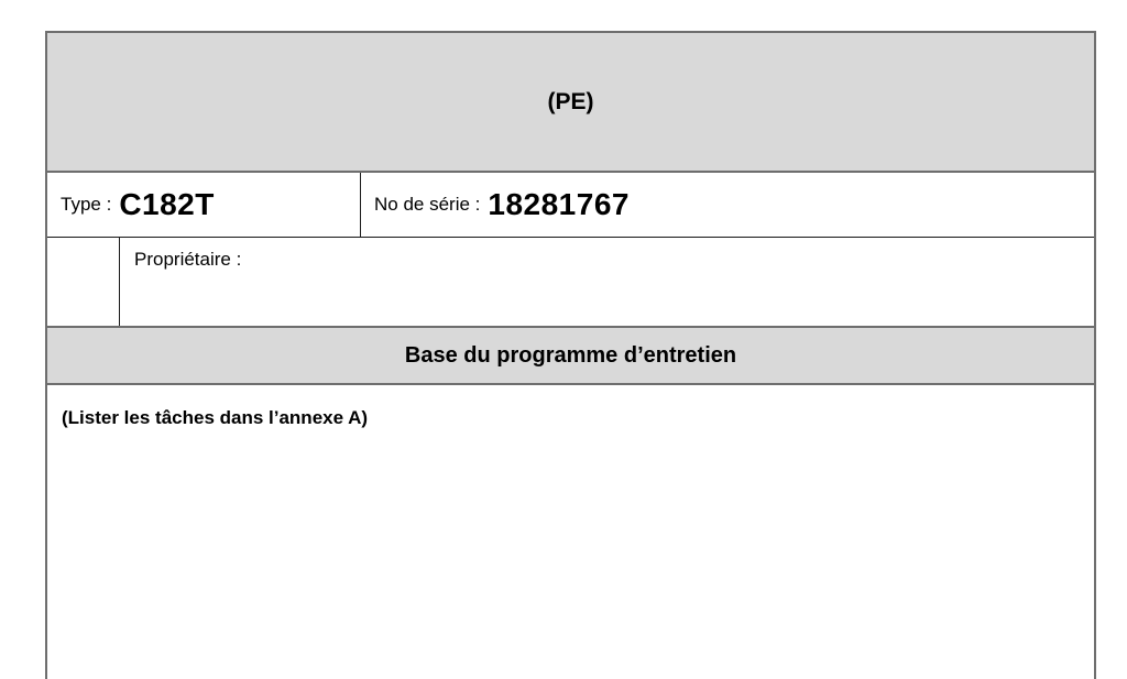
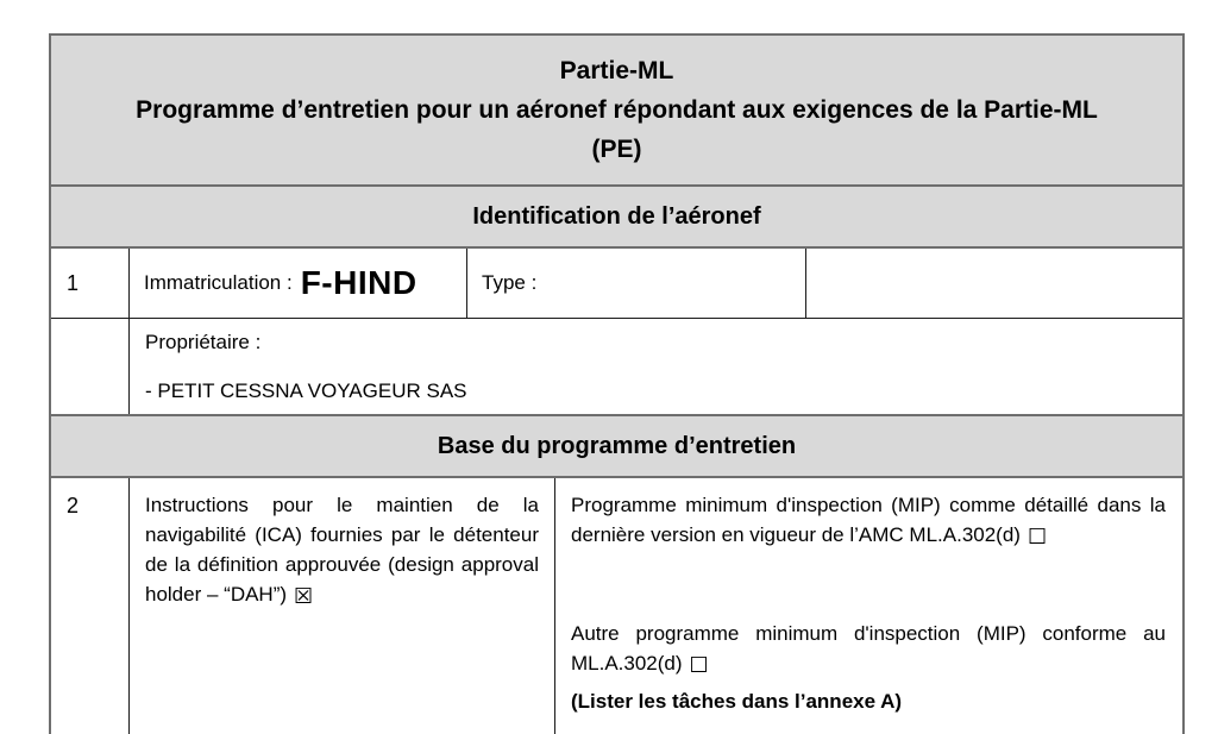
+ Partie-ML
+ Programme d’entretien pour un aéronef répondant aux exigences de la Partie-ML
  (PE)
+ Identification de l’aéronef
+ 1
+ Immatriculation :
+ F-HIND
  Type :
- C182T
- No de série :
- 18281767
  Propriétaire :
+ - PETIT CESSNA VOYAGEUR SAS
  Base du programme d’entretien
+ 2
+ Instructions pour le maintien de la navigabilité (ICA) fournies par le détenteur de la définition approuvée (design approval holder – “DAH”) ☒
+ Programme minimum d'inspection (MIP) comme détaillé dans la dernière version en vigueur de l’AMC ML.A.302(d) ☐
+ Autre programme minimum d'inspection (MIP) conforme au ML.A.302(d) ☐
  (Lister les tâches dans l’annexe A)
